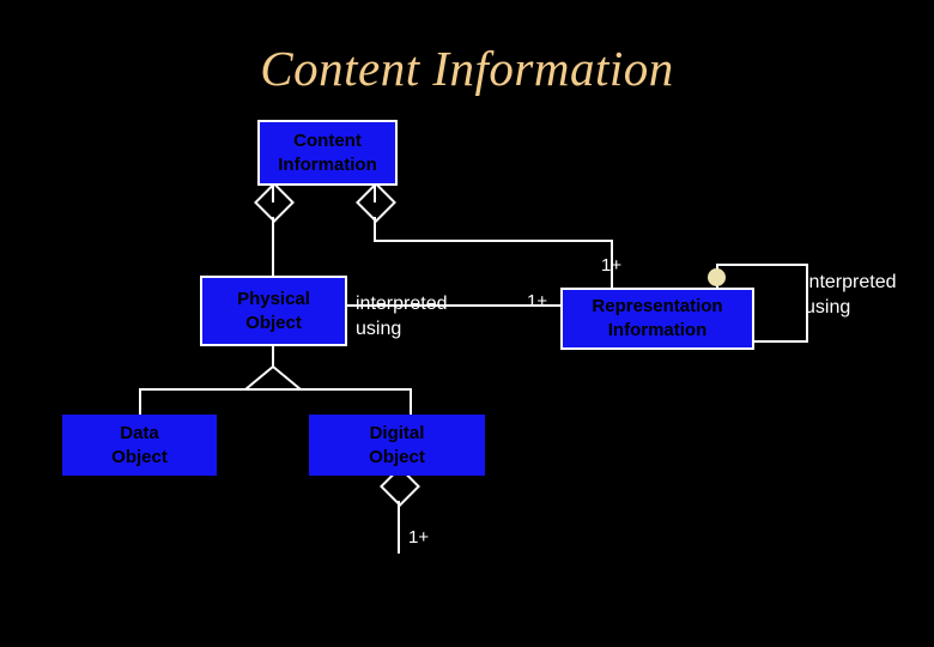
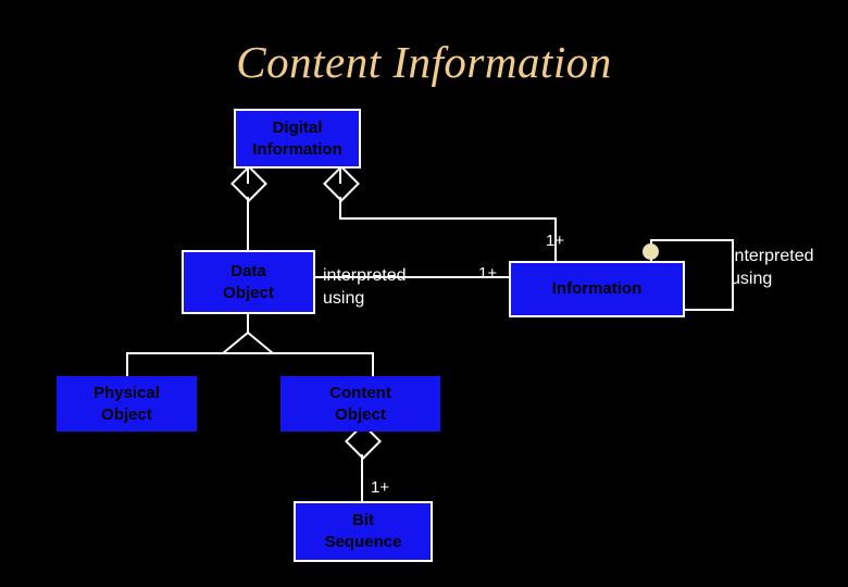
  Content Information
- Content
+ Digital
  Information
- Physical
+ Data
  Object
- Representation
  Information
- Data
+ Physical
  Object
- Digital
+ Content
  Object
+ Bit
+ Sequence
  interpreted
  using
  interpreted
  using
  1+
  1+
  1+
